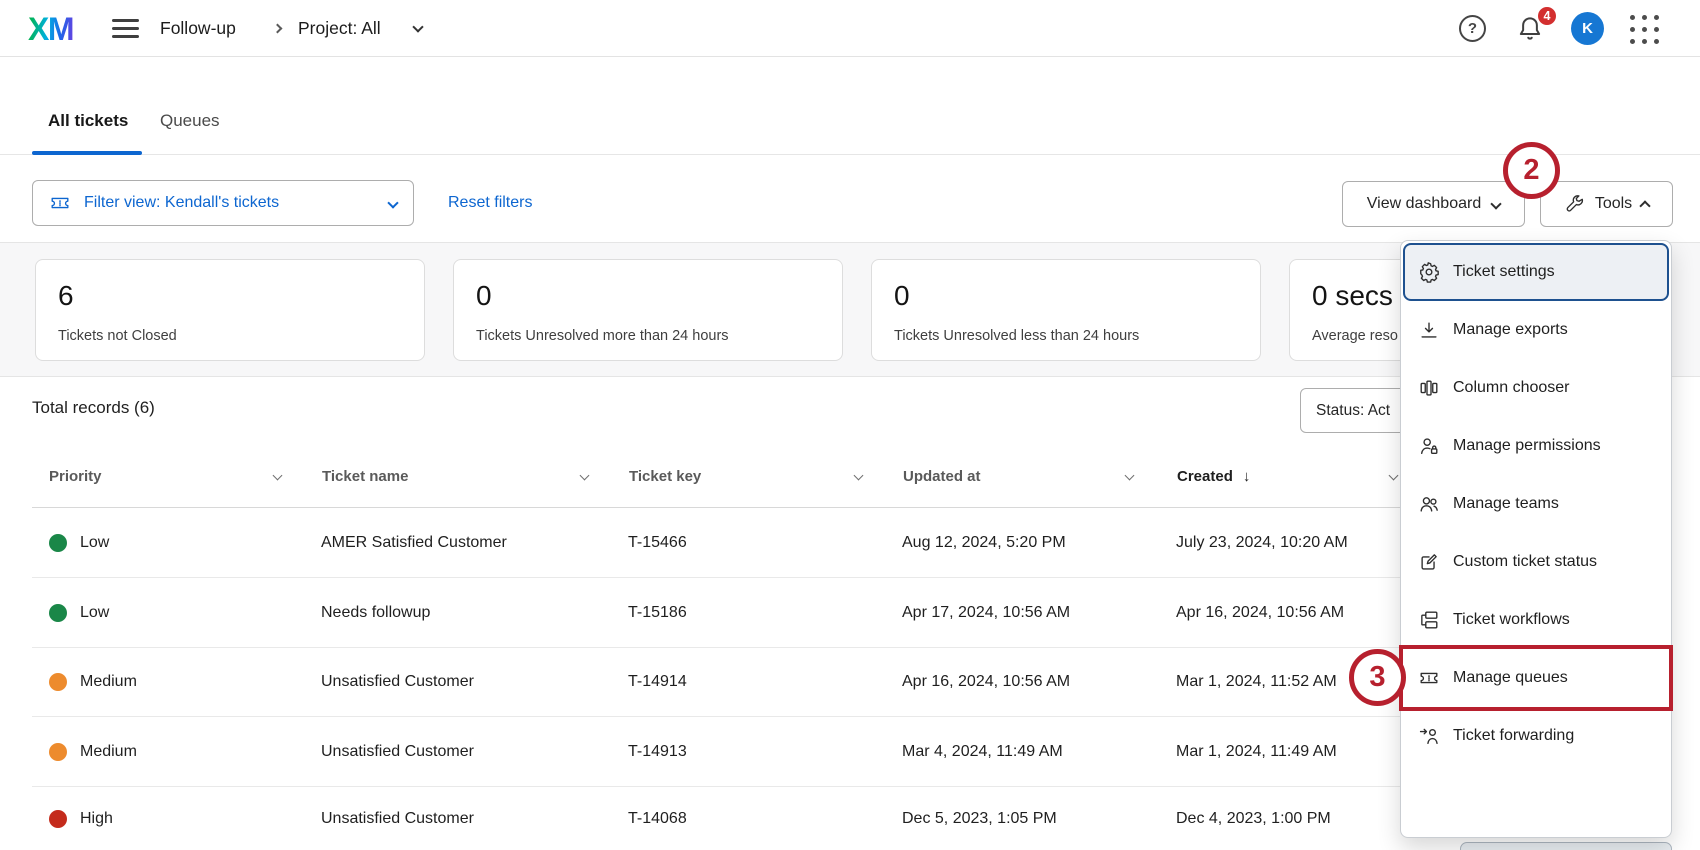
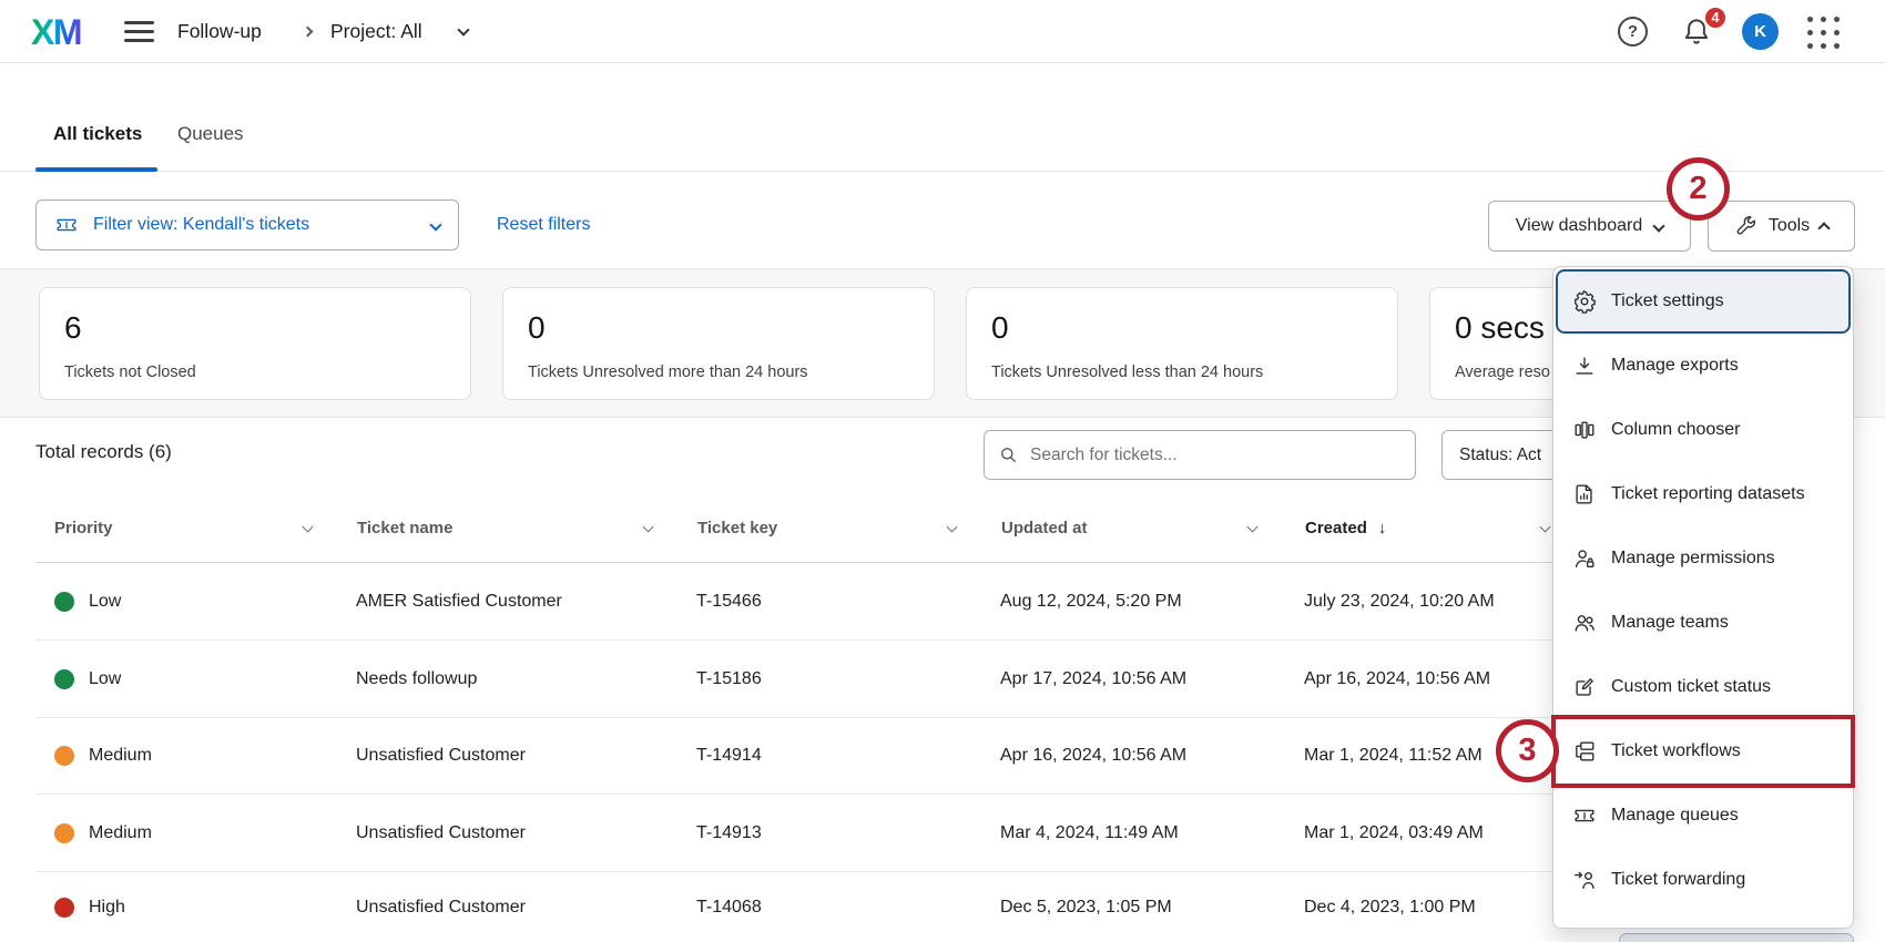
  XM
  Follow-up
  Project: All
  ?
  4
  K
  All tickets
  Queues
  Filter view: Kendall's tickets
  Reset filters
  View dashboard
  Tools
  6
  Tickets not Closed
  0
  Tickets Unresolved more than 24 hours
  0
  Tickets Unresolved less than 24 hours
  0 secs
  Average reso
  Total records (6)
+ Search for tickets...
  Status: Act
  Priority
  Ticket name
  Ticket key
  Updated at
  Created ↓
  Low
  AMER Satisfied Customer
  T-15466
  Aug 12, 2024, 5:20 PM
  July 23, 2024, 10:20 AM
  Low
  Needs followup
  T-15186
  Apr 17, 2024, 10:56 AM
  Apr 16, 2024, 10:56 AM
  Medium
  Unsatisfied Customer
  T-14914
  Apr 16, 2024, 10:56 AM
  Mar 1, 2024, 11:52 AM
  Medium
  Unsatisfied Customer
  T-14913
  Mar 4, 2024, 11:49 AM
- Mar 1, 2024, 11:49 AM
+ Mar 1, 2024, 03:49 AM
  High
  Unsatisfied Customer
  T-14068
  Dec 5, 2023, 1:05 PM
  Dec 4, 2023, 1:00 PM
  Ticket settings
  Manage exports
  Column chooser
+ Ticket reporting datasets
  Manage permissions
  Manage teams
  Custom ticket status
  Ticket workflows
  Manage queues
  Ticket forwarding
  2
  3
